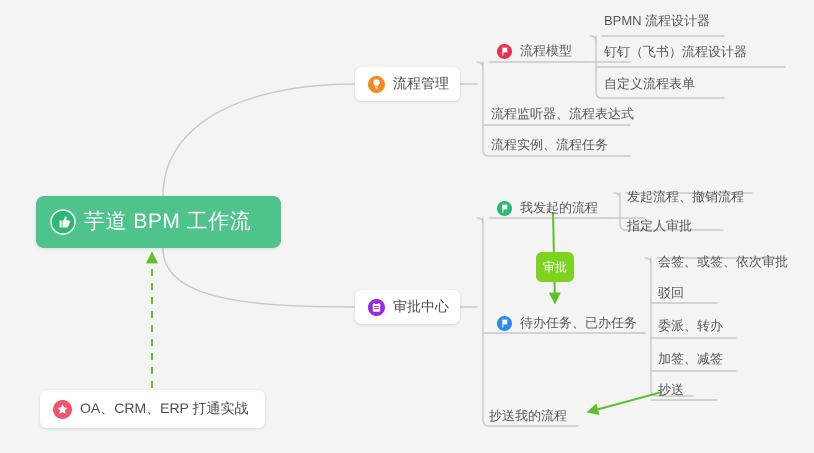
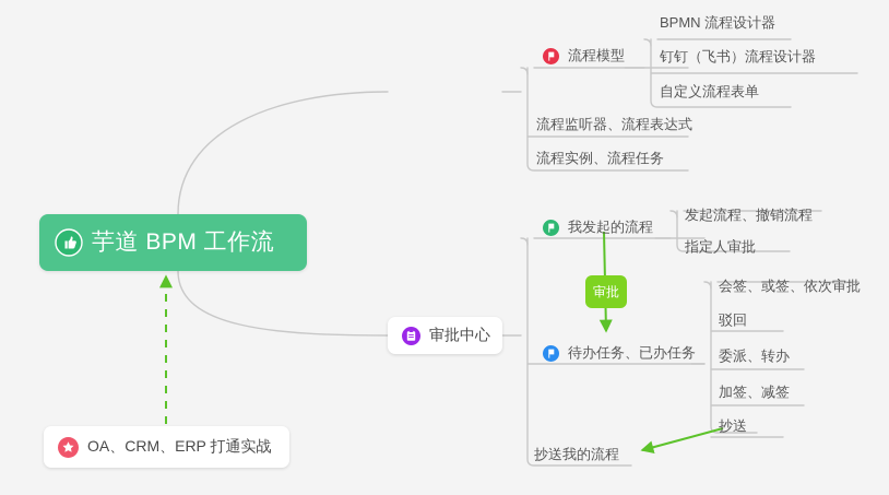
  芋道 BPM 工作流
- 流程管理
  流程模型
  BPMN 流程设计器
  钉钉（飞书）流程设计器
  自定义流程表单
  流程监听器、流程表达式
  流程实例、流程任务
  审批中心
  我发起的流程
  发起流程、撤销流程
  指定人审批
  待办任务、已办任务
  会签、或签、依次审批
  驳回
  委派、转办
  加签、减签
  抄送
  抄送我的流程
  审批
  OA、CRM、ERP 打通实战
